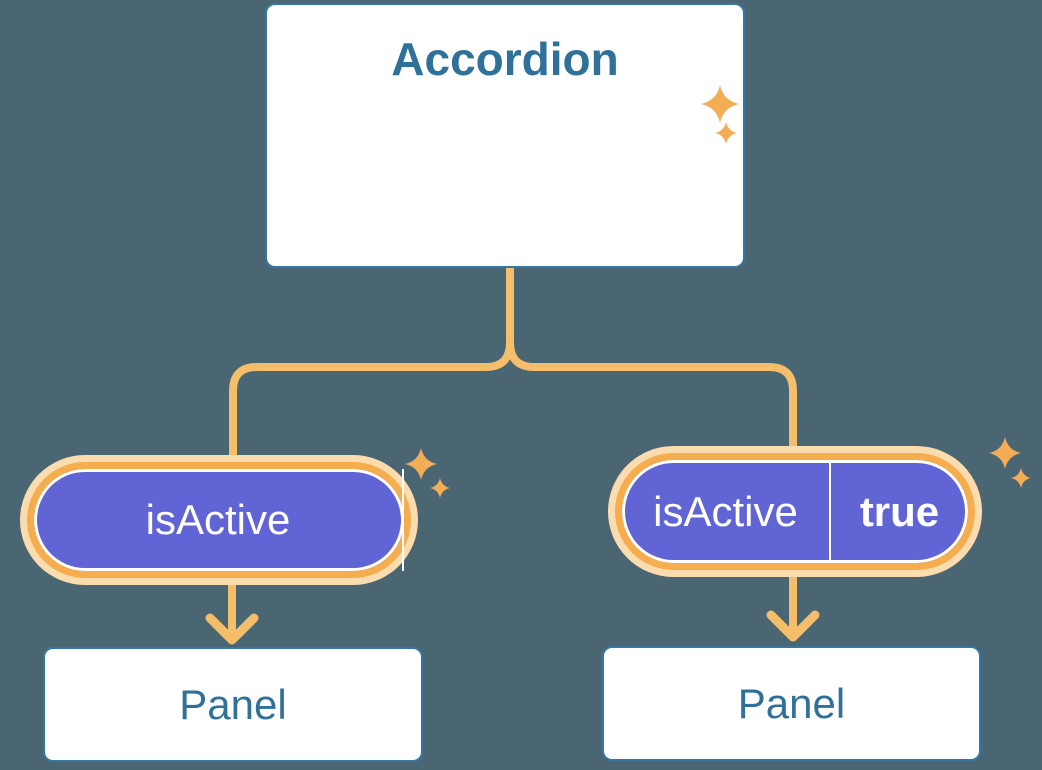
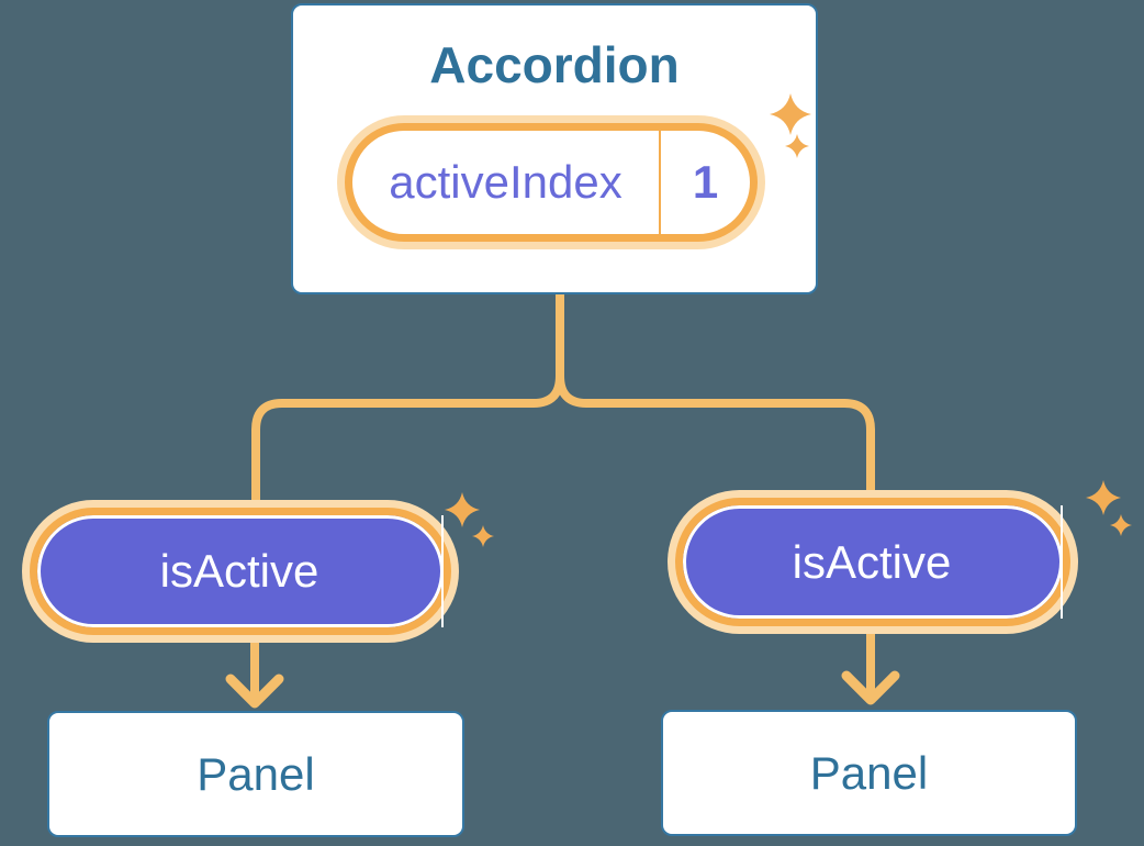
  Accordion
+ activeIndex
+ 1
  isActive
  isActive
- true
  Panel
  Panel
